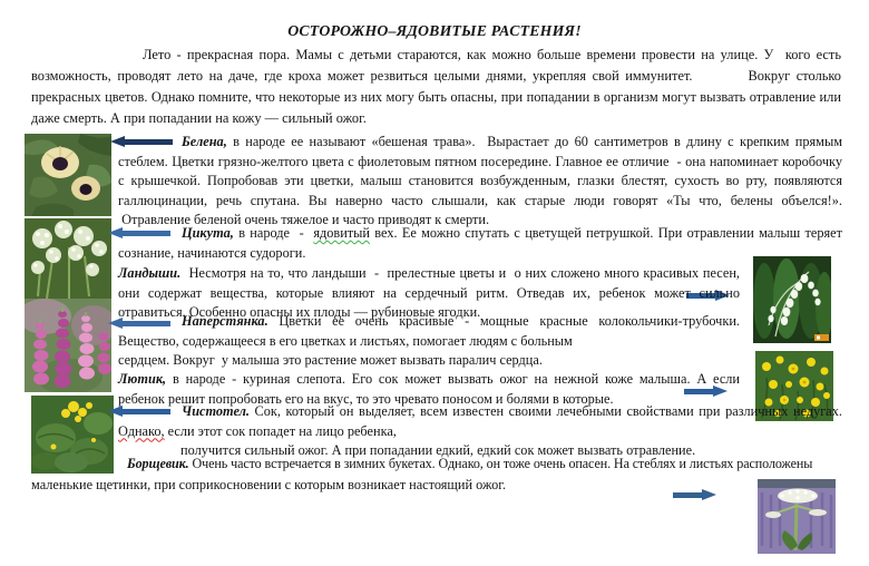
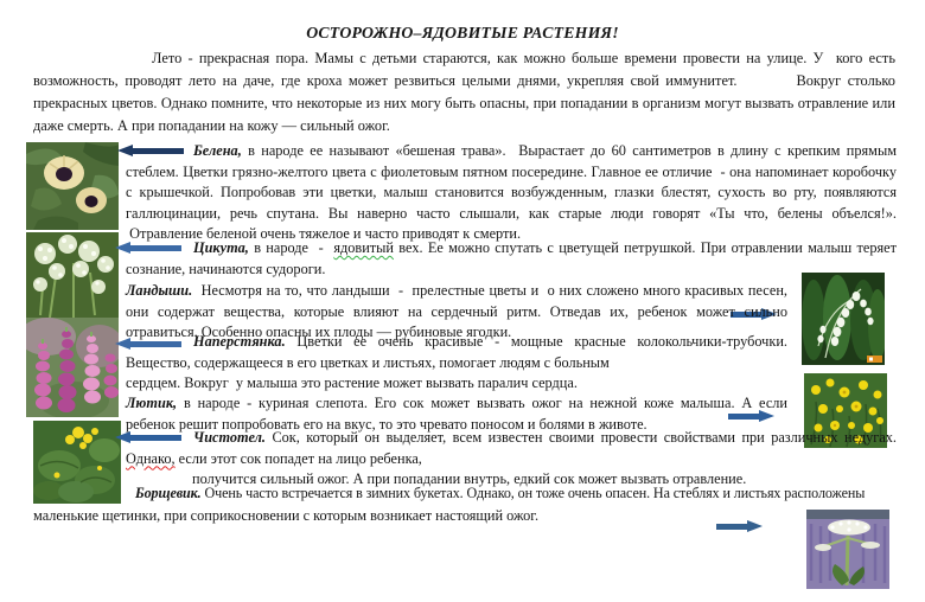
  ОСТОРОЖНО–ЯДОВИТЫЕ РАСТЕНИЯ!
  Лето - прекрасная пора. Мамы с детьми стараются, как можно больше времени провести на улице. У кого есть возможность, проводят лето на даче, где кроха может резвиться целыми днями, укрепляя свой иммунитет. Вокруг столько прекрасных цветов. Однако помните, что некоторые из них могу быть опасны, при попадании в организм могут вызвать отравление или даже смерть. А при попадании на кожу — сильный ожог.
  Белена, в народе ее называют «бешеная трава». Вырастает до 60 сантиметров в длину с крепким прямым стеблем. Цветки грязно-желтого цвета с фиолетовым пятном посередине. Главное ее отличие - она напоминает коробочку с крышечкой. Попробовав эти цветки, малыш становится возбужденным, глазки блестят, сухость во рту, появляются галлюцинации, речь спутана. Вы наверно часто слышали, как старые люди говорят «Ты что, белены объелся!». Отравление беленой очень тяжелое и часто приводят к смерти.
  Цикута, в народе - ядовитый вех. Ее можно спутать с цветущей петрушкой. При отравлении малыш теряет сознание, начинаются судороги.
  Ландыши. Несмотря на то, что ландыши - прелестные цветы и о них сложено много красивых песен, они содержат вещества, которые влияют на сердечный ритм. Отведав их, ребенок может сильно отравиться. Особенно опасны их плоды — рубиновые ягодки.
  Наперстянка. Цветки ее очень красивые - мощные красные колокольчики-трубочки. Вещество, содержащееся в его цветках и листьях, помогает людям с больным
  сердцем. Вокруг у малыша это растение может вызвать паралич сердца.
- Лютик, в народе - куриная слепота. Его сок может вызвать ожог на нежной коже малыша. А если ребенок решит попробовать его на вкус, то это чревато поносом и болями в которые.
+ Лютик, в народе - куриная слепота. Его сок может вызвать ожог на нежной коже малыша. А если ребенок решит попробовать его на вкус, то это чревато поносом и болями в животе.
- Чистотел. Сок, который он выделяет, всем известен своими лечебными свойствами при различных недугах. Однако, если этот сок попадет на лицо ребенка,
+ Чистотел. Сок, который он выделяет, всем известен своими провести свойствами при различных недугах. Однако, если этот сок попадет на лицо ребенка,
- получится сильный ожог. А при попадании едкий, едкий сок может вызвать отравление.
+ получится сильный ожог. А при попадании внутрь, едкий сок может вызвать отравление.
  Борщевик. Очень часто встречается в зимних букетах. Однако, он тоже очень опасен. На стеблях и листьях расположены
  маленькие щетинки, при соприкосновении с которым возникает настоящий ожог.
